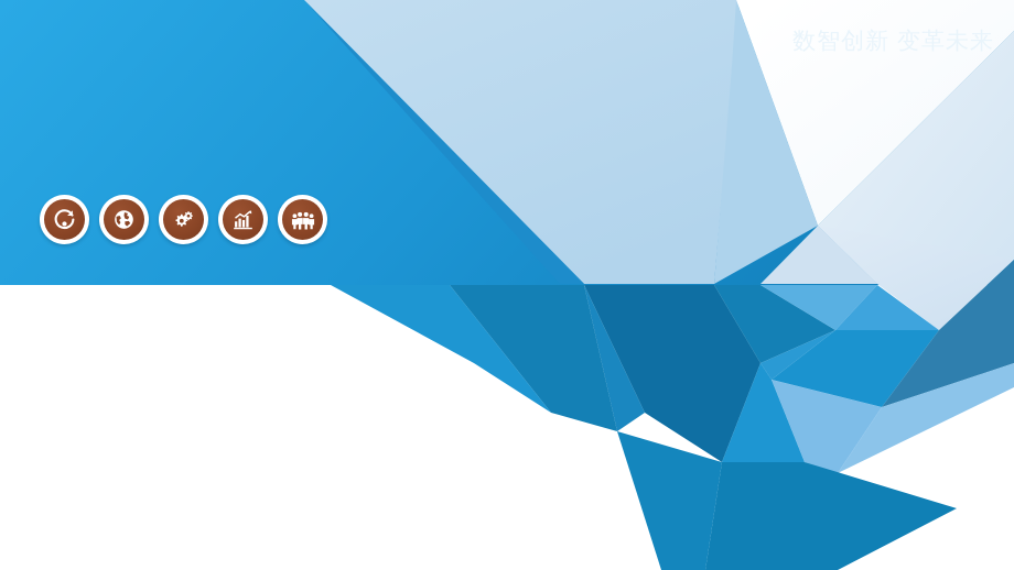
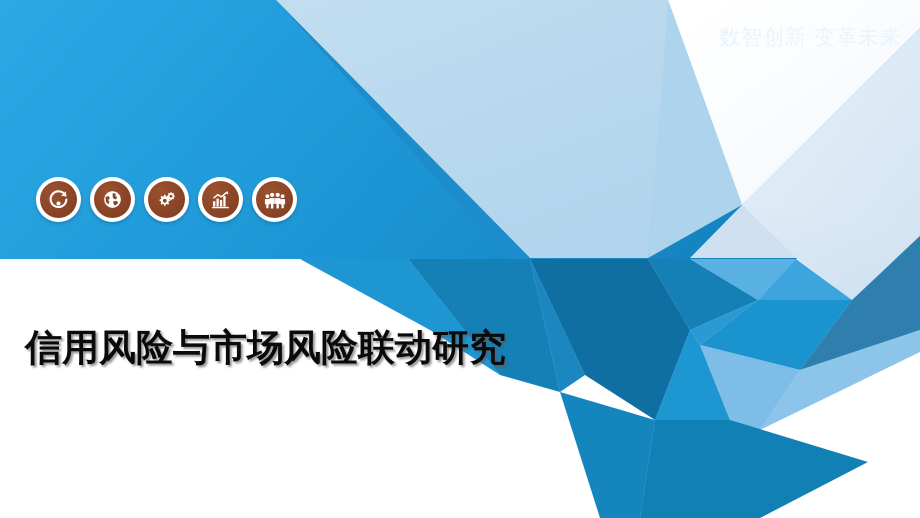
  数智创新 变革未来
+ 信用风险与市场风险联动研究
